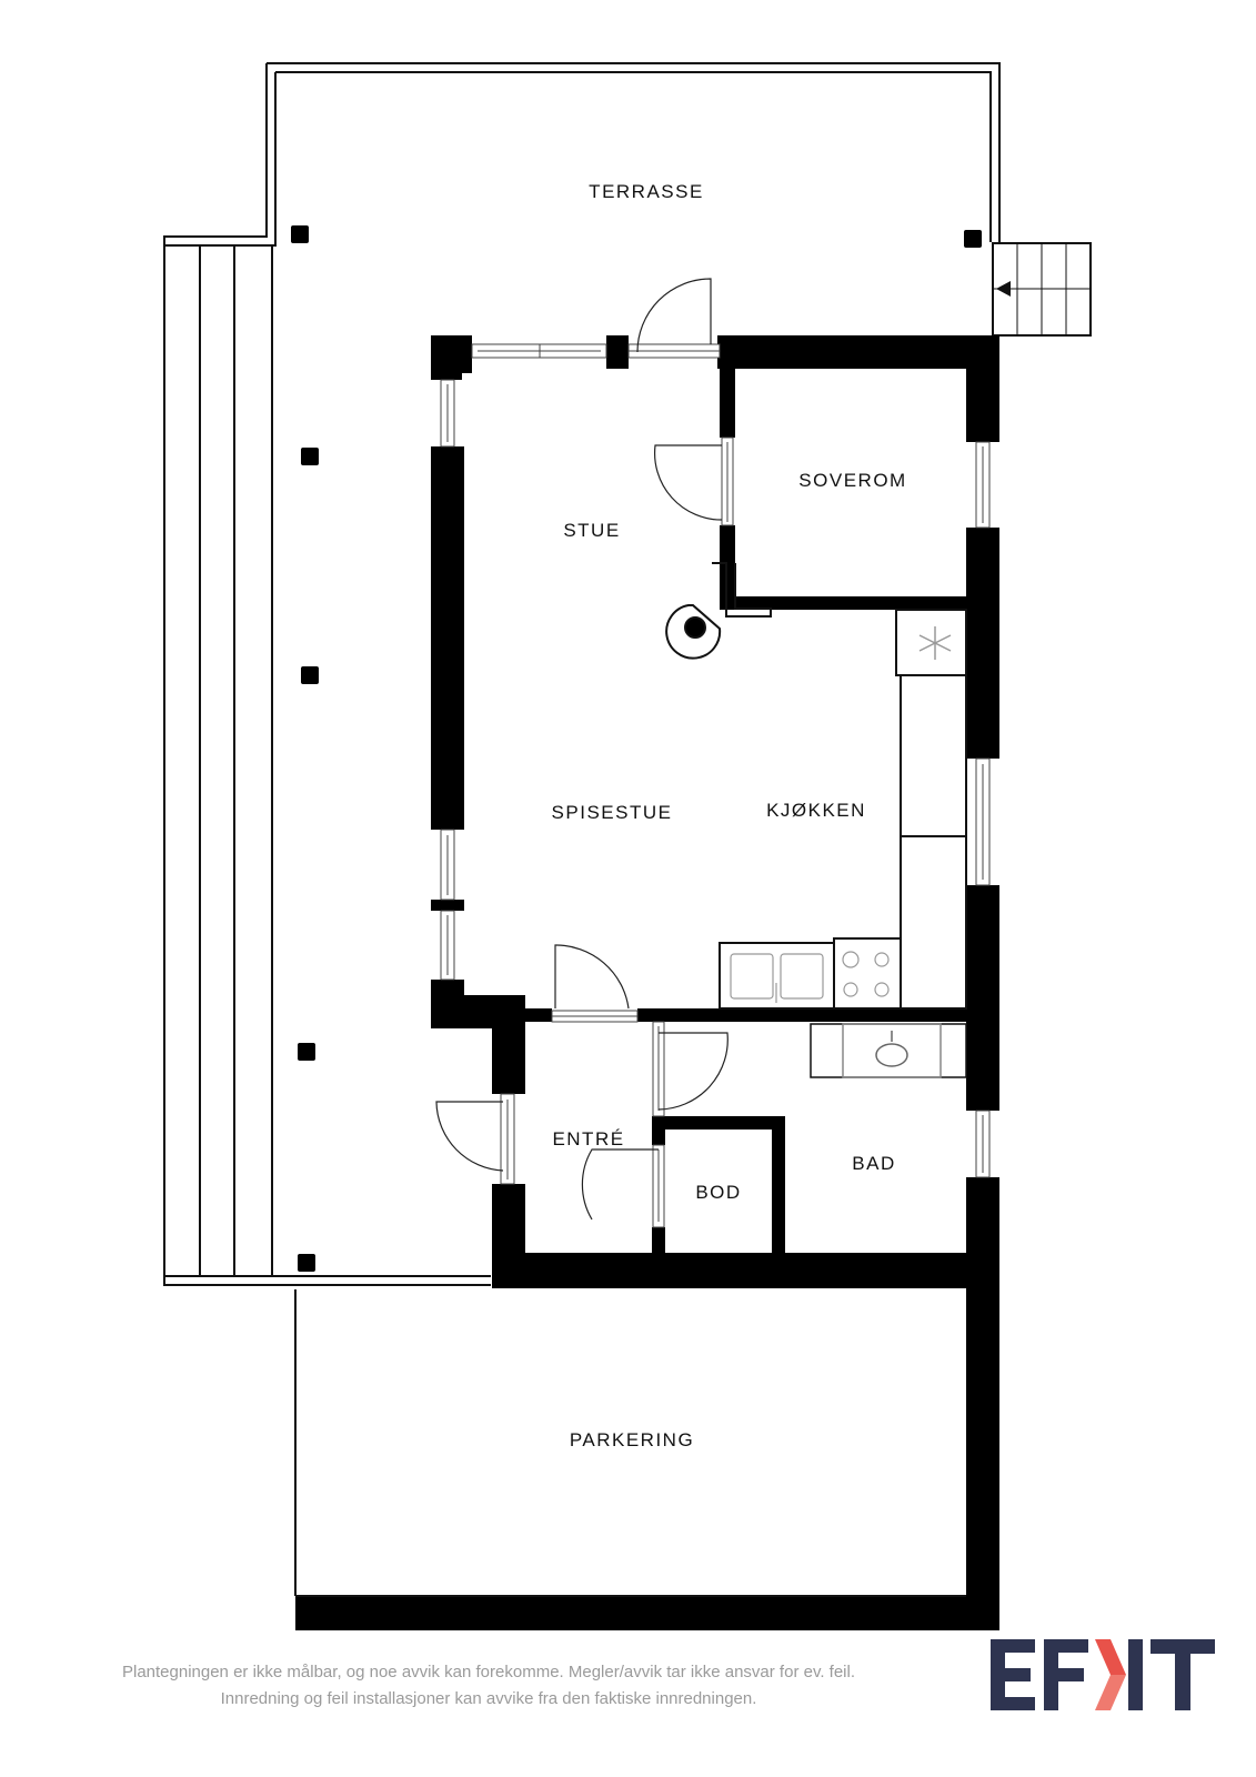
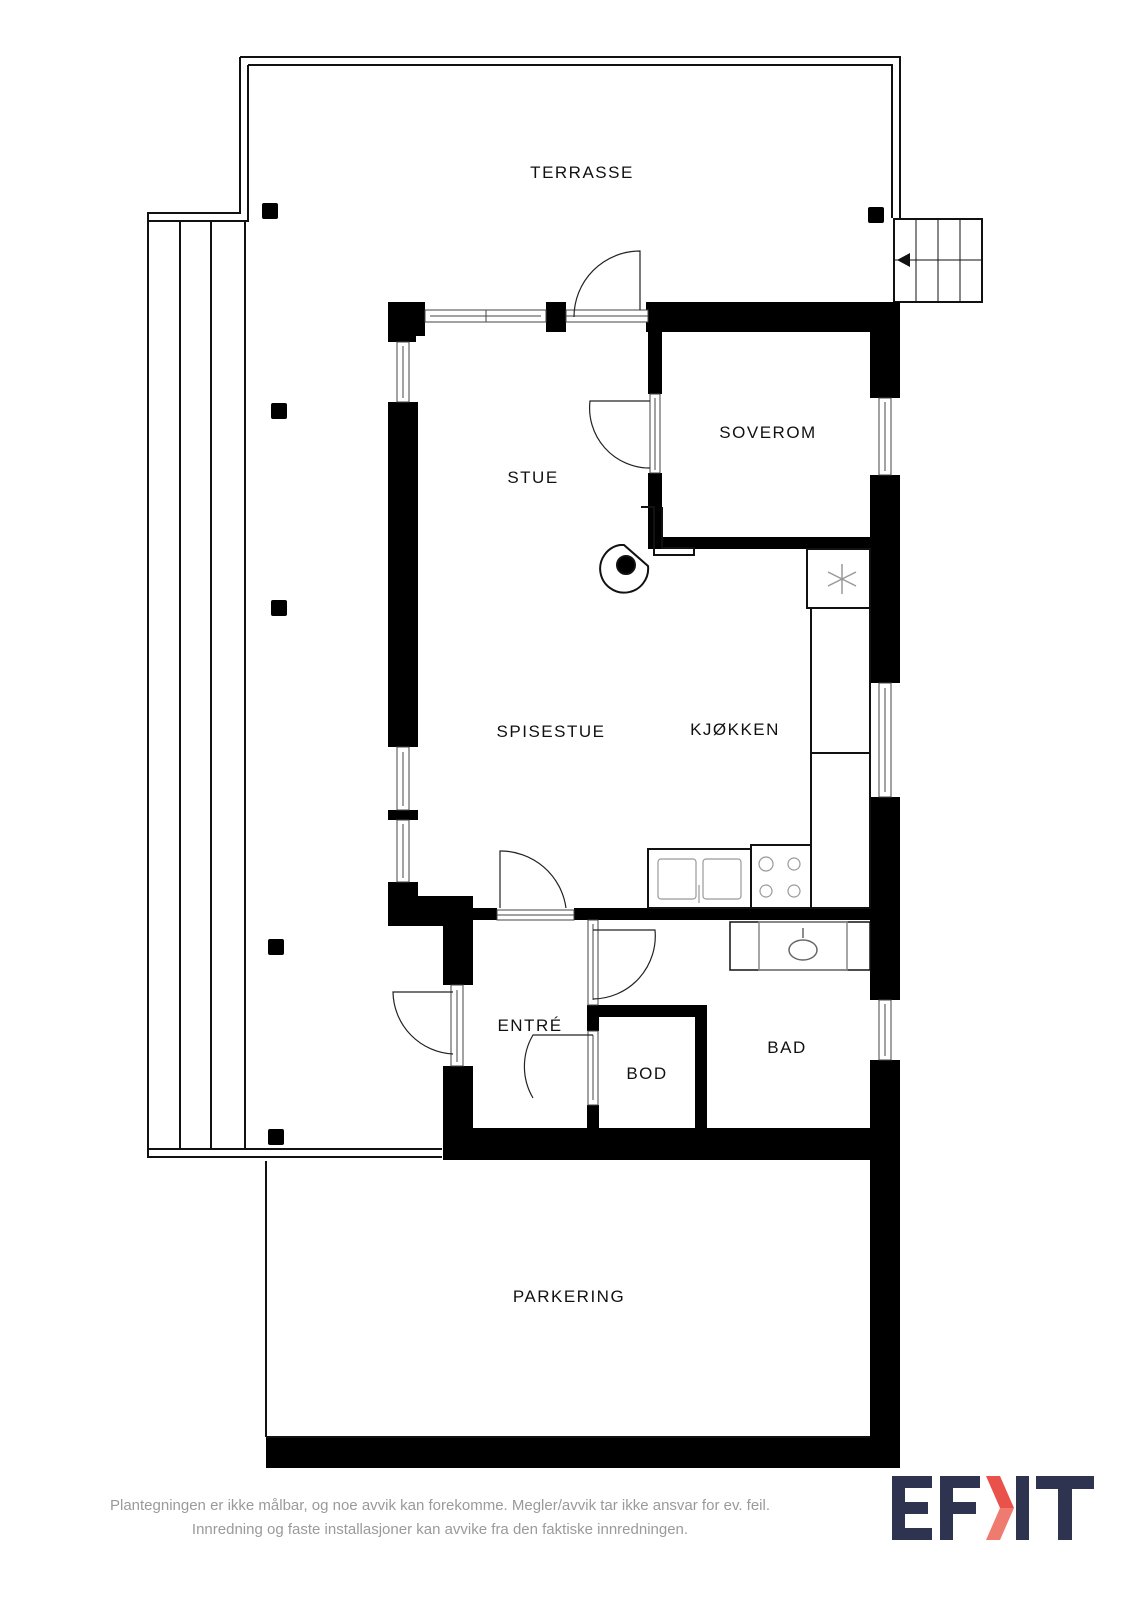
  TERRASSE
  SOVEROM
  STUE
  SPISESTUE
  KJØKKEN
  ENTRÉ
  BOD
  BAD
  PARKERING
  Plantegningen er ikke målbar, og noe avvik kan forekomme. Megler/avvik tar ikke ansvar for ev. feil.
- Innredning og feil installasjoner kan avvike fra den faktiske innredningen.
+ Innredning og faste installasjoner kan avvike fra den faktiske innredningen.
